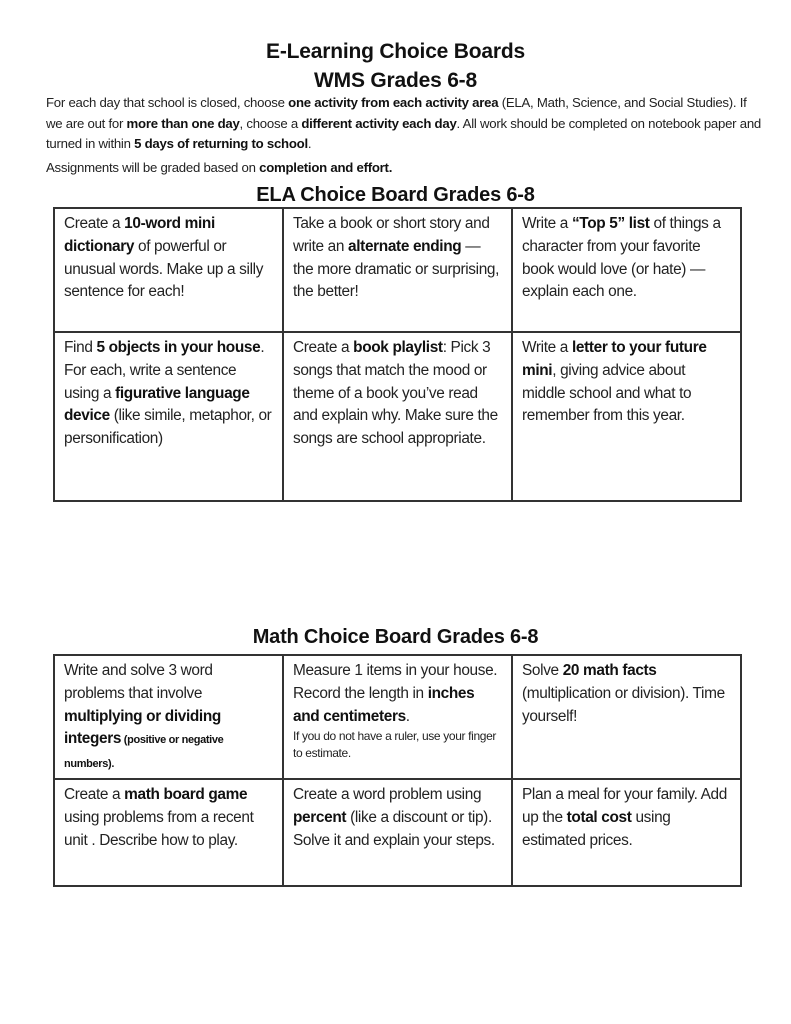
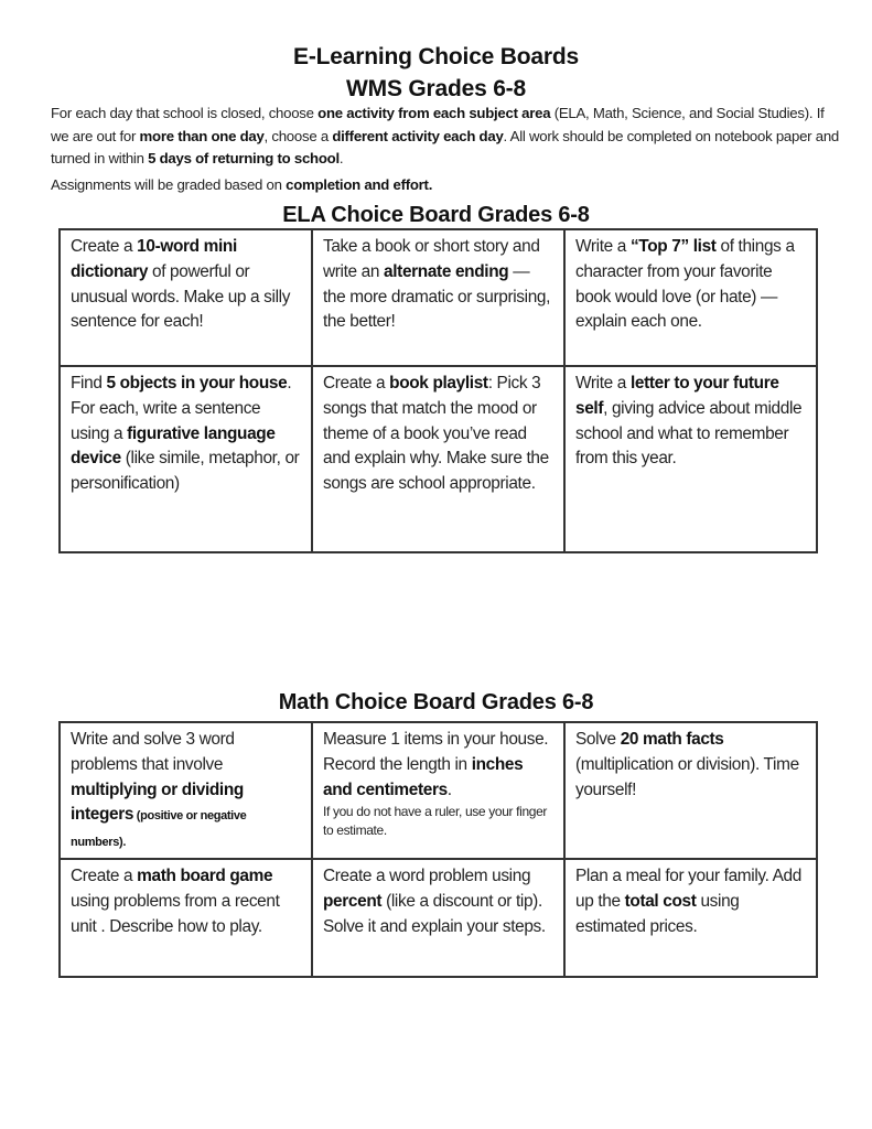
  E-Learning Choice Boards
  WMS Grades 6-8
- For each day that school is closed, choose one activity from each activity area (ELA, Math, Science, and Social Studies). If we are out for more than one day, choose a different activity each day. All work should be completed on notebook paper and turned in within 5 days of returning to school.
+ For each day that school is closed, choose one activity from each subject area (ELA, Math, Science, and Social Studies). If we are out for more than one day, choose a different activity each day. All work should be completed on notebook paper and turned in within 5 days of returning to school.
  Assignments will be graded based on completion and effort.
  ELA Choice Board Grades 6-8
- Create a 10-word mini dictionary of powerful or unusual words. Make up a silly sentence for each!	Take a book or short story and write an alternate ending — the more dramatic or surprising, the better!	Write a “Top 5” list of things a character from your favorite book would love (or hate) — explain each one.
+ Create a 10-word mini dictionary of powerful or unusual words. Make up a silly sentence for each!	Take a book or short story and write an alternate ending — the more dramatic or surprising, the better!	Write a “Top 7” list of things a character from your favorite book would love (or hate) — explain each one.
- Find 5 objects in your house. For each, write a sentence using a figurative language device (like simile, metaphor, or personification)	Create a book playlist: Pick 3 songs that match the mood or theme of a book you’ve read and explain why. Make sure the songs are school appropriate.	Write a letter to your future mini, giving advice about middle school and what to remember from this year.
+ Find 5 objects in your house. For each, write a sentence using a figurative language device (like simile, metaphor, or personification)	Create a book playlist: Pick 3 songs that match the mood or theme of a book you’ve read and explain why. Make sure the songs are school appropriate.	Write a letter to your future self, giving advice about middle school and what to remember from this year.
  Math Choice Board Grades 6-8
  Write and solve 3 word problems that involve multiplying or dividing integers (positive or negative numbers).	Measure 1 items in your house. Record the length in inches and centimeters.If you do not have a ruler, use your finger to estimate.	Solve 20 math facts (multiplication or division). Time yourself!
  Create a math board game using problems from a recent unit . Describe how to play.	Create a word problem using percent (like a discount or tip). Solve it and explain your steps.	Plan a meal for your family. Add up the total cost using estimated prices.
